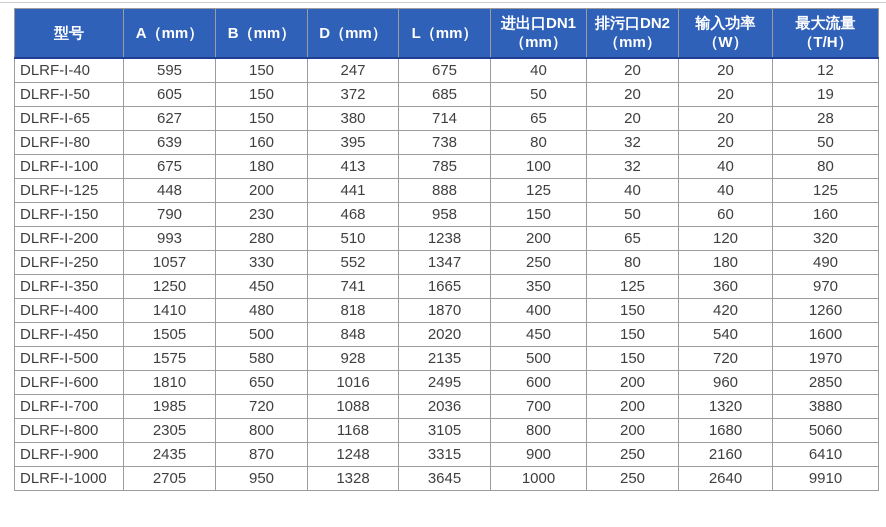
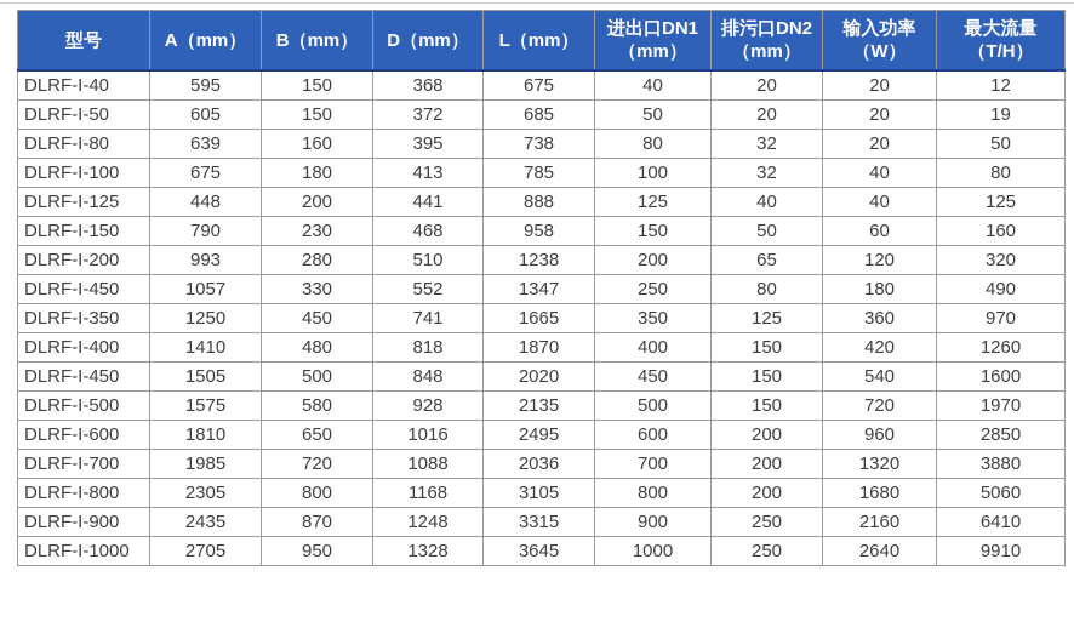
  型号	A（mm）	B（mm）	D（mm）	L（mm）	进出口DN1（mm）	排污口DN2（mm）	输入功率（W）	最大流量（T/H）
- DLRF-I-40	595	150	247	675	40	20	20	12
+ DLRF-I-40	595	150	368	675	40	20	20	12
  DLRF-I-50	605	150	372	685	50	20	20	19
- DLRF-I-65	627	150	380	714	65	20	20	28
  DLRF-I-80	639	160	395	738	80	32	20	50
  DLRF-I-100	675	180	413	785	100	32	40	80
  DLRF-I-125	448	200	441	888	125	40	40	125
  DLRF-I-150	790	230	468	958	150	50	60	160
  DLRF-I-200	993	280	510	1238	200	65	120	320
- DLRF-I-250	1057	330	552	1347	250	80	180	490
+ DLRF-I-450	1057	330	552	1347	250	80	180	490
  DLRF-I-350	1250	450	741	1665	350	125	360	970
  DLRF-I-400	1410	480	818	1870	400	150	420	1260
  DLRF-I-450	1505	500	848	2020	450	150	540	1600
  DLRF-I-500	1575	580	928	2135	500	150	720	1970
  DLRF-I-600	1810	650	1016	2495	600	200	960	2850
  DLRF-I-700	1985	720	1088	2036	700	200	1320	3880
  DLRF-I-800	2305	800	1168	3105	800	200	1680	5060
  DLRF-I-900	2435	870	1248	3315	900	250	2160	6410
  DLRF-I-1000	2705	950	1328	3645	1000	250	2640	9910
